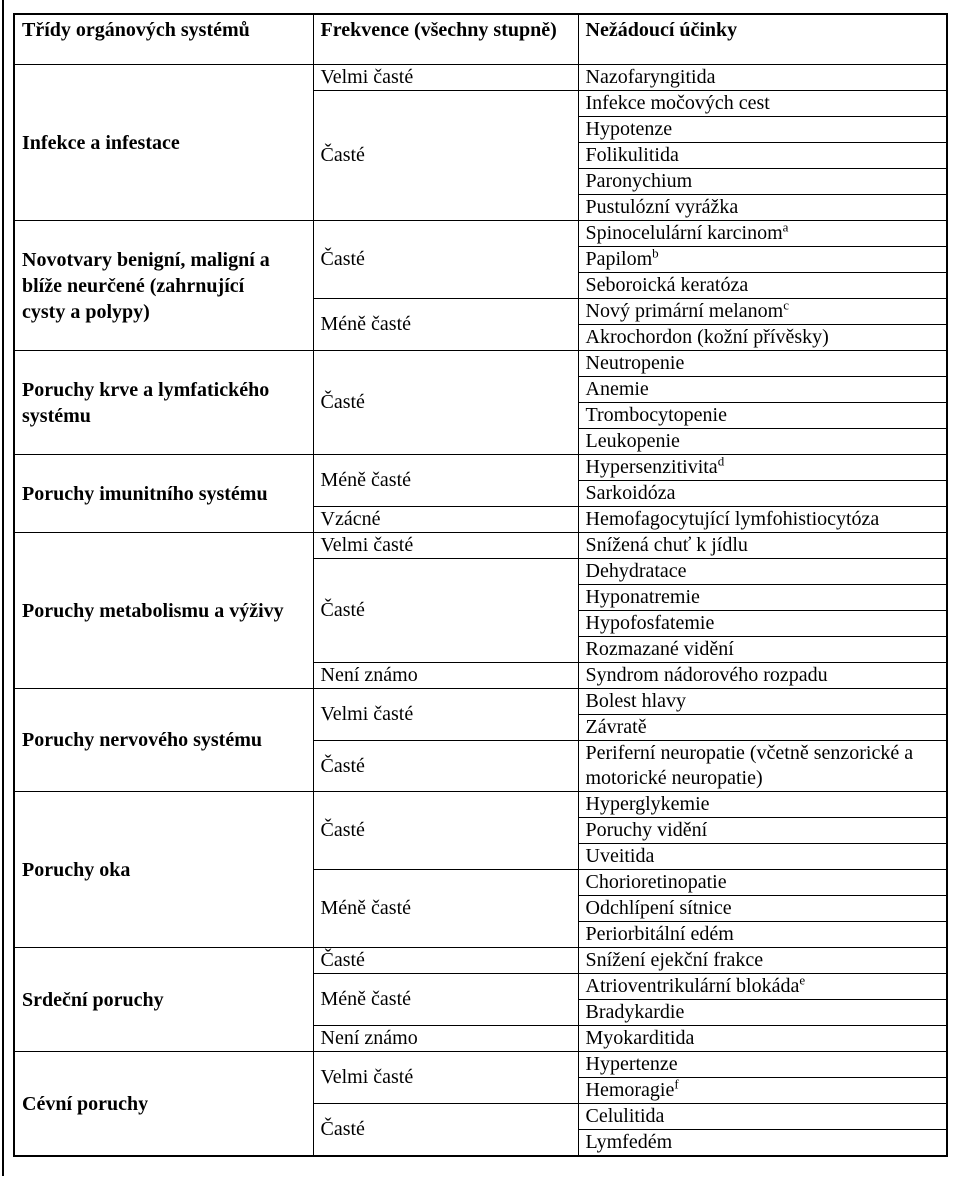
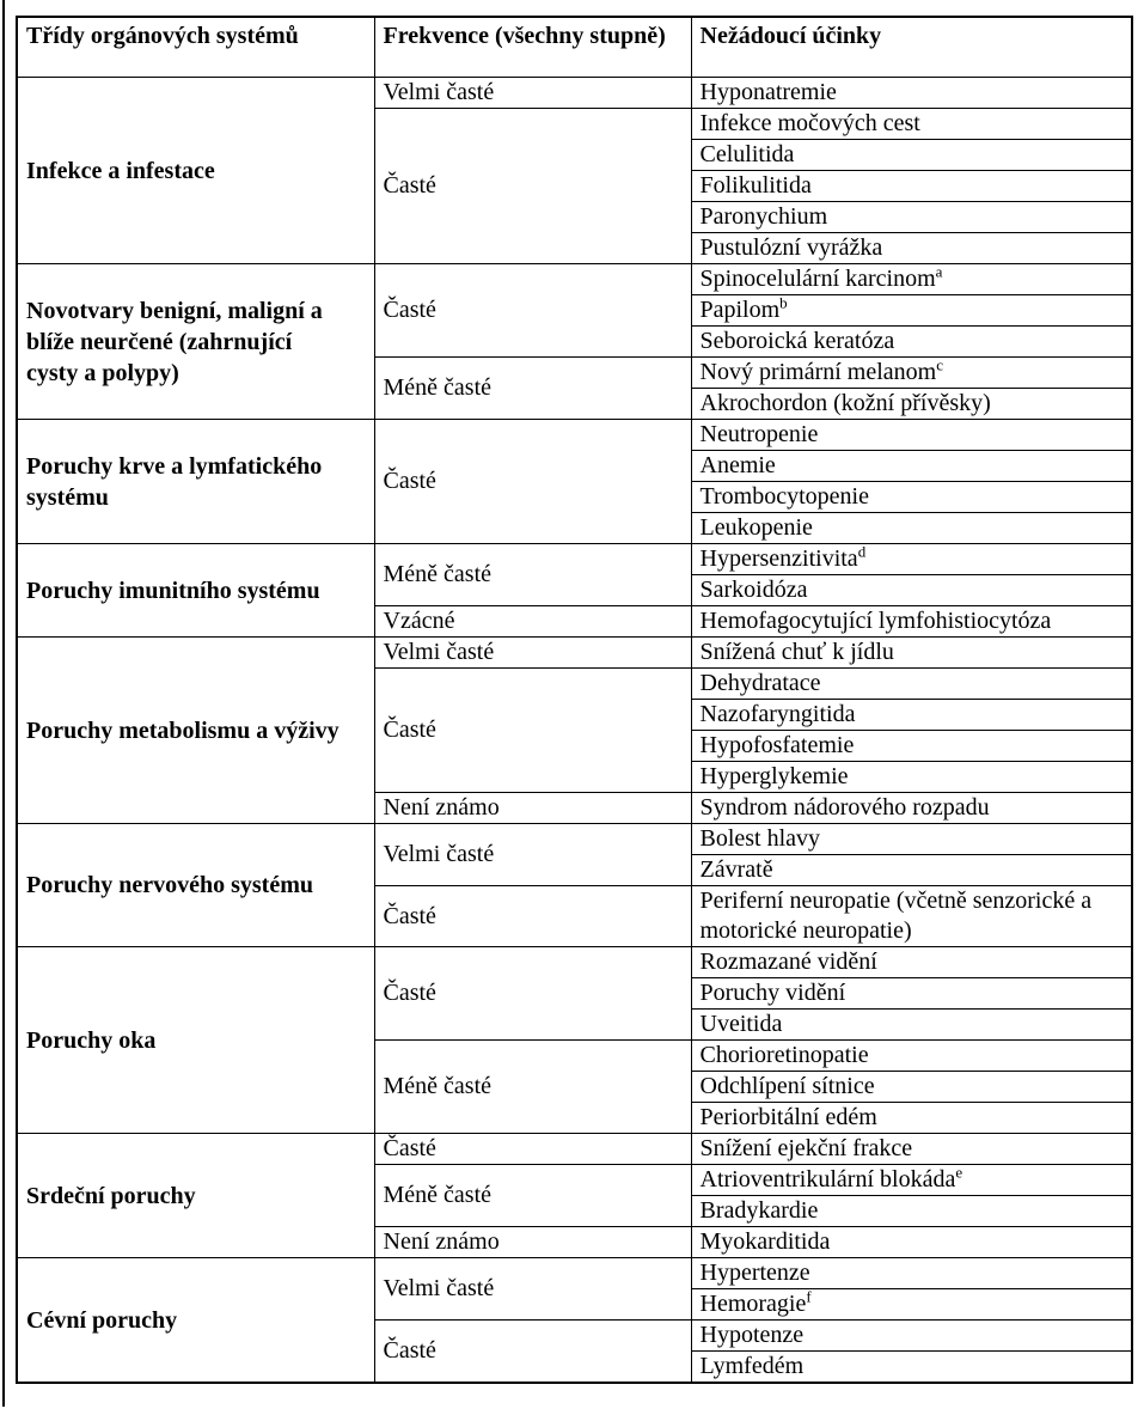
  Třídy orgánových systémů	Frekvence (všechny stupně)	Nežádoucí účinky
- Infekce a infestace	Velmi časté	Nazofaryngitida
+ Infekce a infestace	Velmi časté	Hyponatremie
  Časté	Infekce močových cest
- Hypotenze
+ Celulitida
  Folikulitida
  Paronychium
  Pustulózní vyrážka
  Novotvary benigní, maligní a blíže neurčené (zahrnující cysty a polypy)	Časté	Spinocelulární karcinoma
  Papilomb
  Seboroická keratóza
  Méně časté	Nový primární melanomc
  Akrochordon (kožní přívěsky)
  Poruchy krve a lymfatického systému	Časté	Neutropenie
  Anemie
  Trombocytopenie
  Leukopenie
  Poruchy imunitního systému	Méně časté	Hypersenzitivitad
  Sarkoidóza
  Vzácné	Hemofagocytující lymfohistiocytóza
  Poruchy metabolismu a výživy	Velmi časté	Snížená chuť k jídlu
  Časté	Dehydratace
- Hyponatremie
+ Nazofaryngitida
  Hypofosfatemie
- Rozmazané vidění
+ Hyperglykemie
  Není známo	Syndrom nádorového rozpadu
  Poruchy nervového systému	Velmi časté	Bolest hlavy
  Závratě
  Časté	Periferní neuropatie (včetně senzorické a motorické neuropatie)
- Poruchy oka	Časté	Hyperglykemie
+ Poruchy oka	Časté	Rozmazané vidění
  Poruchy vidění
  Uveitida
  Méně časté	Chorioretinopatie
  Odchlípení sítnice
  Periorbitální edém
  Srdeční poruchy	Časté	Snížení ejekční frakce
  Méně časté	Atrioventrikulární blokádae
  Bradykardie
  Není známo	Myokarditida
  Cévní poruchy	Velmi časté	Hypertenze
  Hemoragief
- Časté	Celulitida
+ Časté	Hypotenze
  Lymfedém
